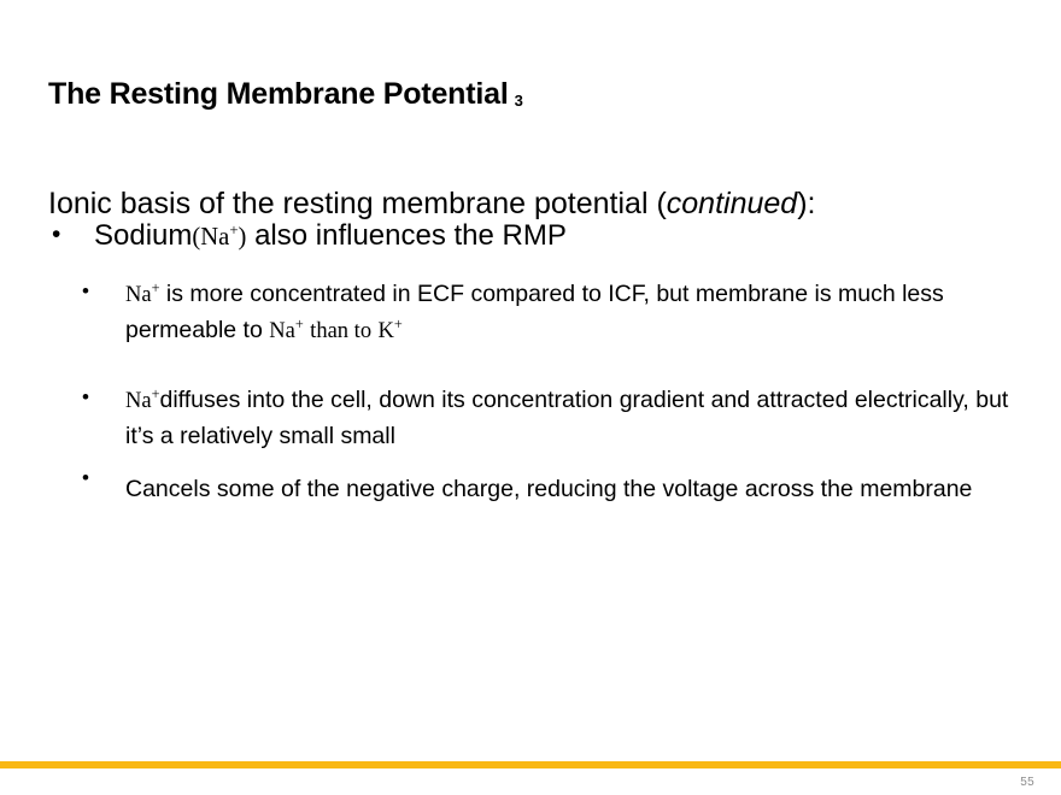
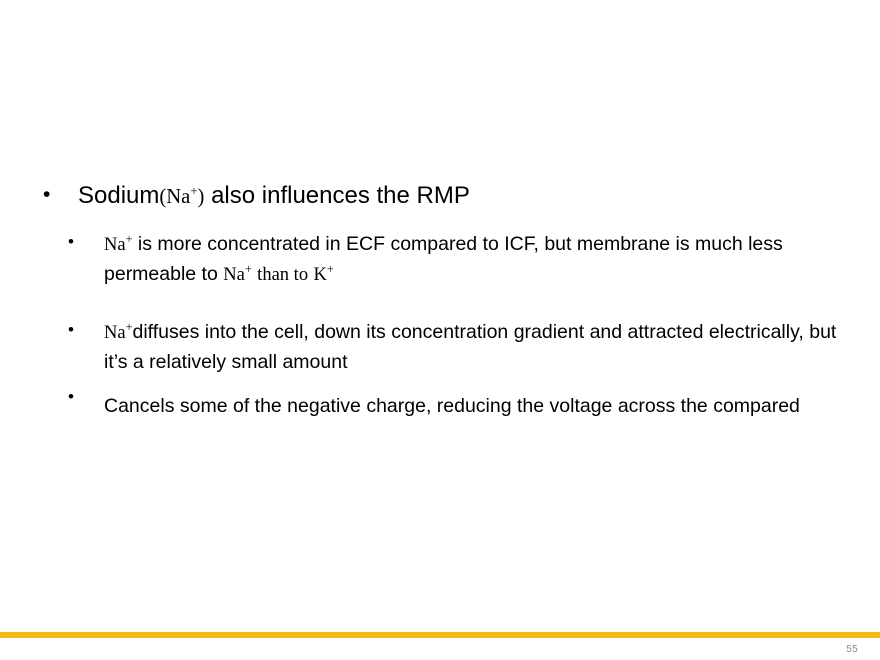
- The Resting Membrane Potential 3
- Ionic basis of the resting membrane potential (continued):
  •
  Sodium(Na+) also influences the RMP
  •
  Na+ is more concentrated in ECF compared to ICF, but membrane is much less permeable to Na+ than to K+
  •
- Na+diffuses into the cell, down its concentration gradient and attracted electrically, but it’s a relatively small small
+ Na+diffuses into the cell, down its concentration gradient and attracted electrically, but it’s a relatively small amount
  •
- Cancels some of the negative charge, reducing the voltage across the membrane
+ Cancels some of the negative charge, reducing the voltage across the compared
  55
